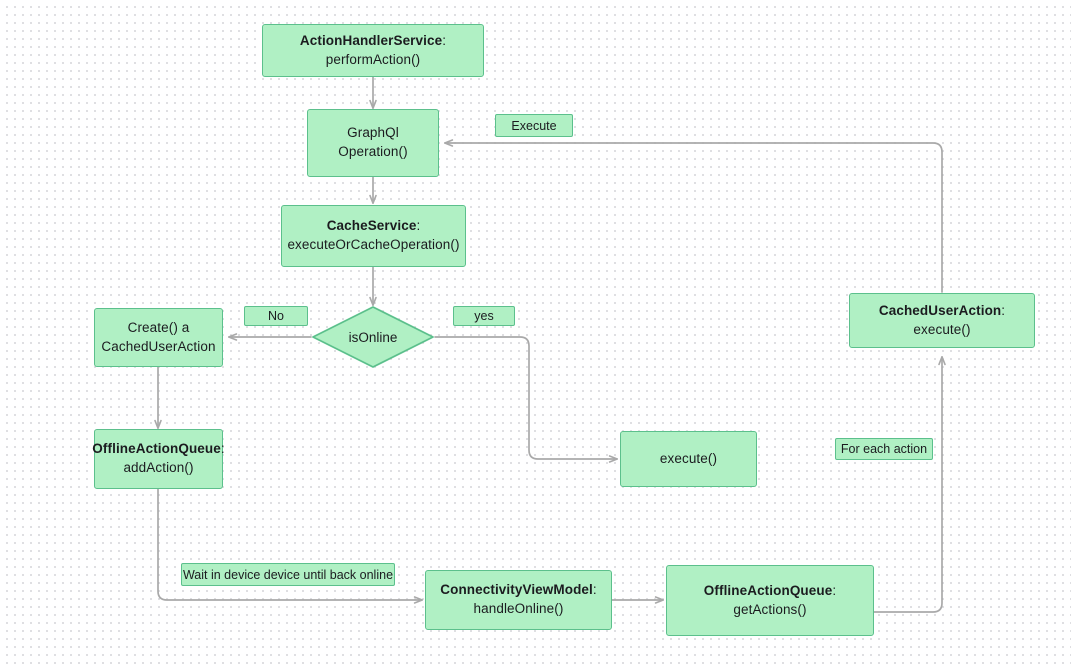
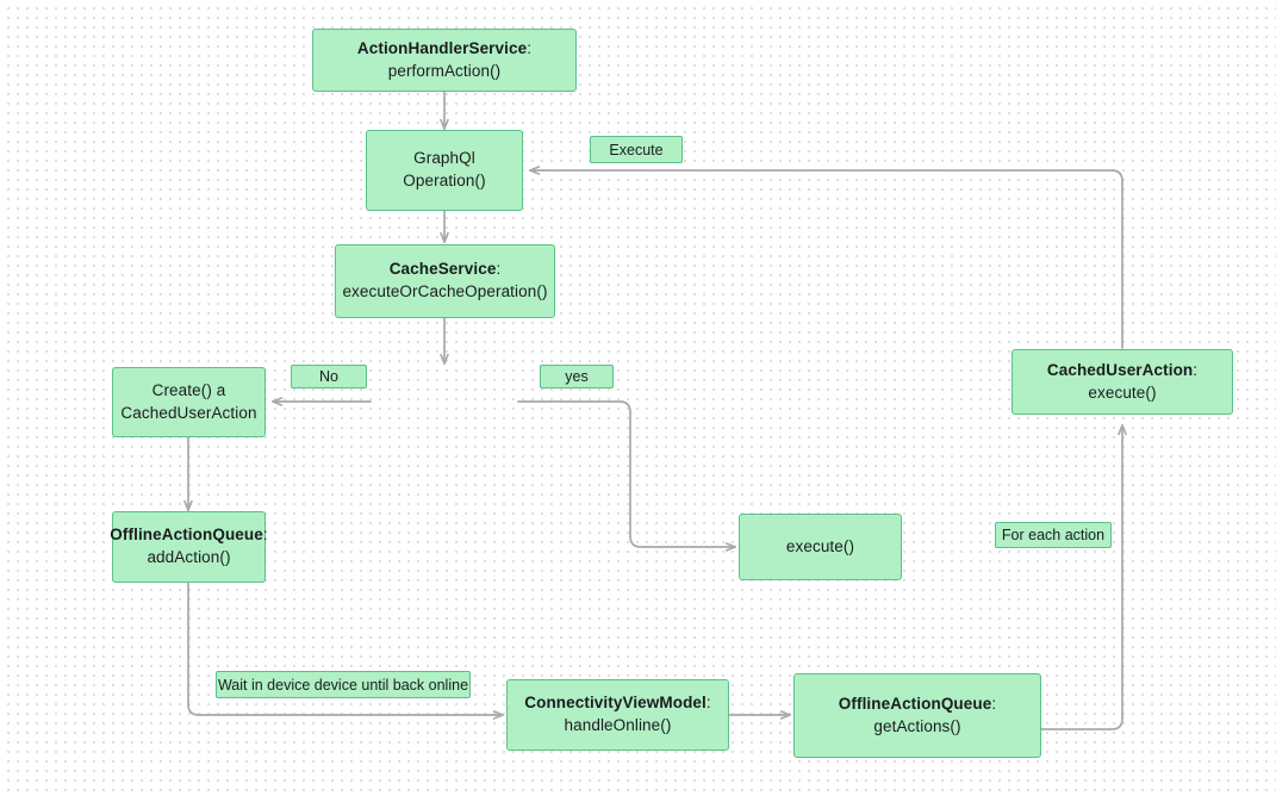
  ActionHandlerService: performAction()
  GraphQl Operation()
  CacheService:
  executeOrCacheOperation()
- isOnline
  Create() a
  CachedUserAction
  OfflineActionQueue:
  addAction()
  execute()
  CachedUserAction:
  execute()
  ConnectivityViewModel:
  handleOnline()
  OfflineActionQueue:
  getActions()
  Execute
  No
  yes
  For each action
  Wait in device device until back online
